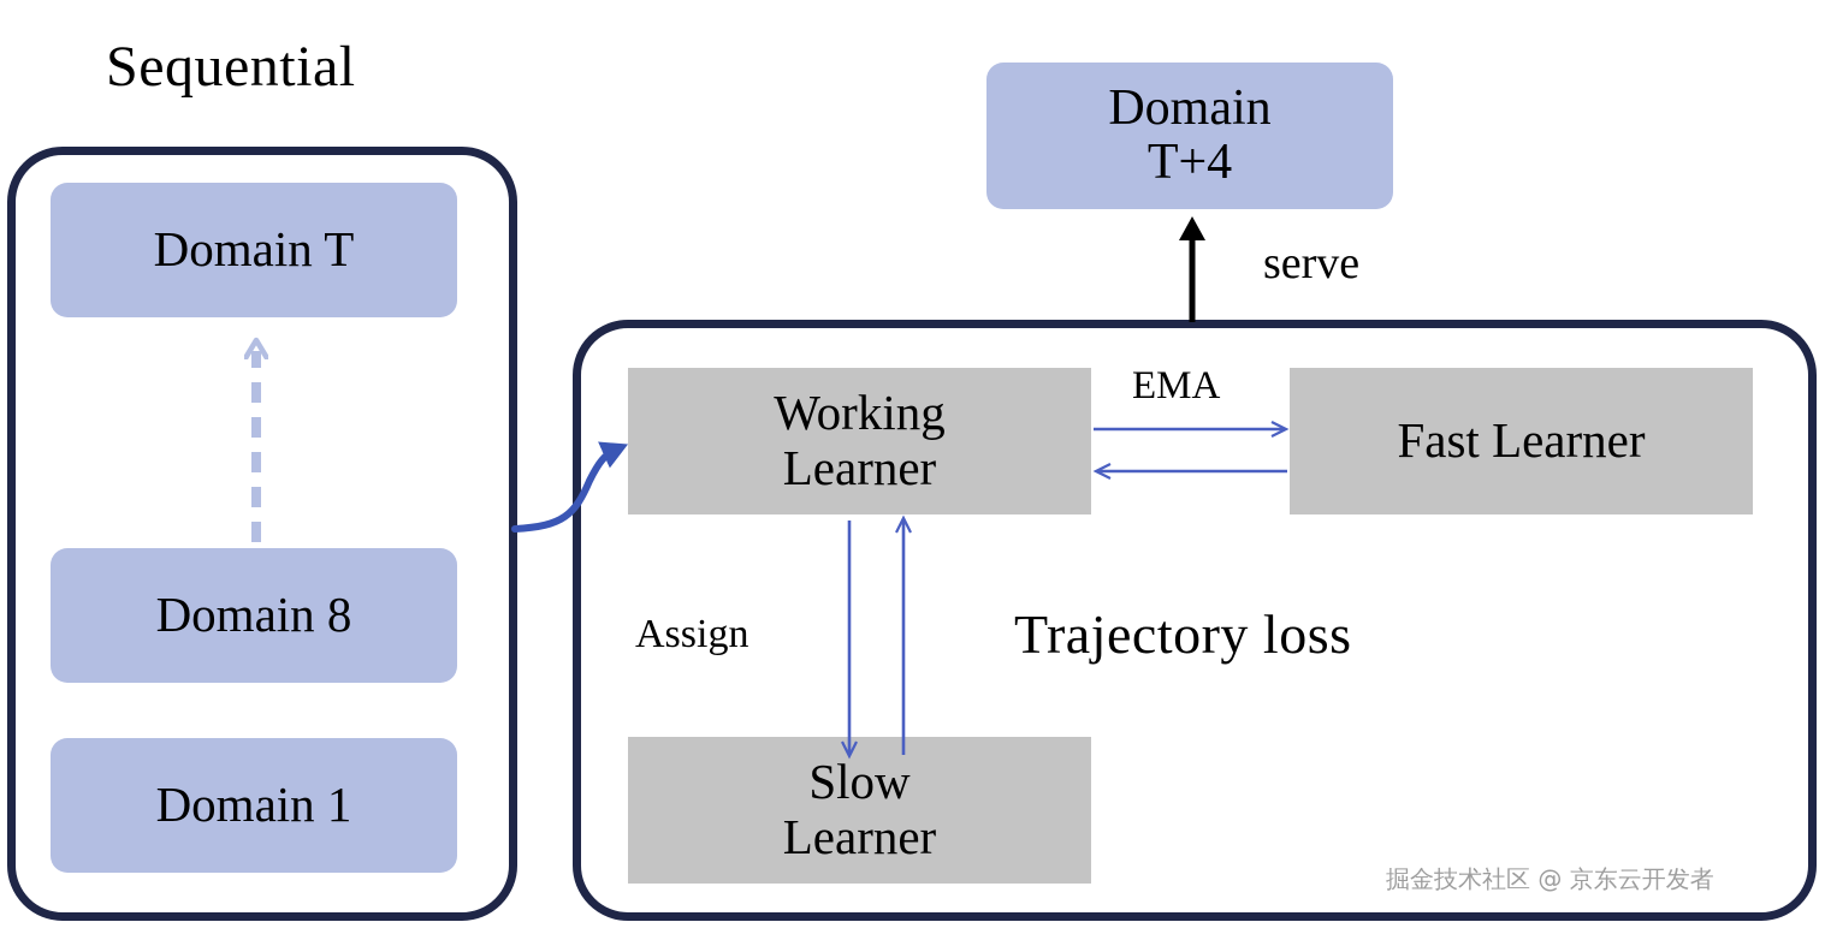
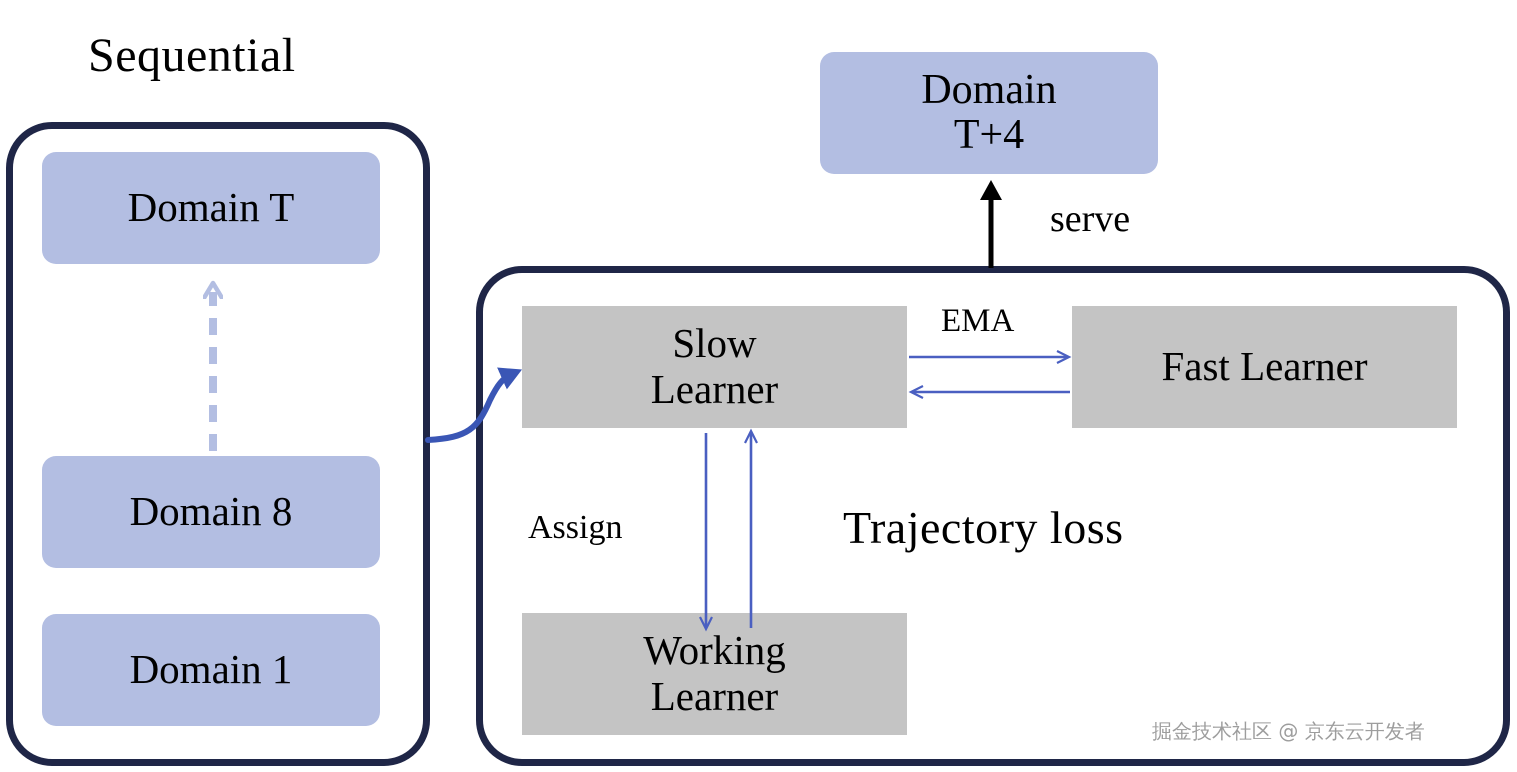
  Sequential
  Domain T
  Domain 8
  Domain 1
  Domain
  T+4
- Working
+ Slow
  Learner
  Fast Learner
- Slow
+ Working
  Learner
  serve
  EMA
  Assign
  Trajectory loss
  掘金技术社区 @ 京东云开发者
